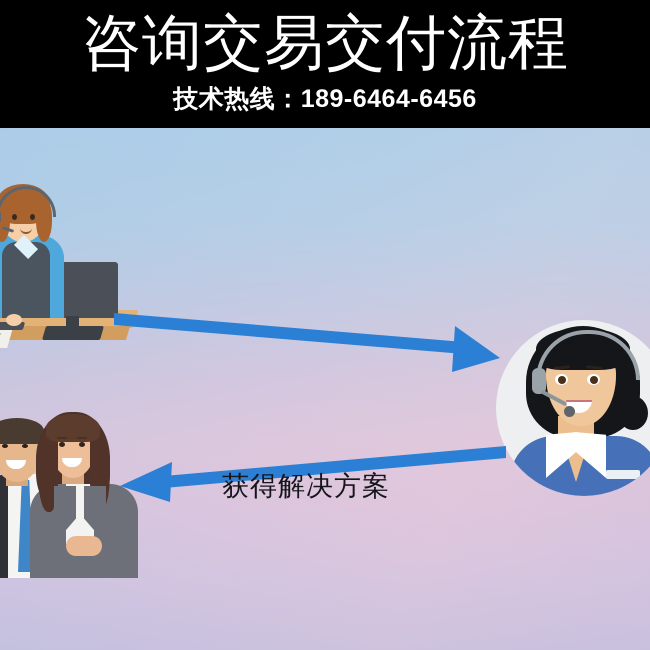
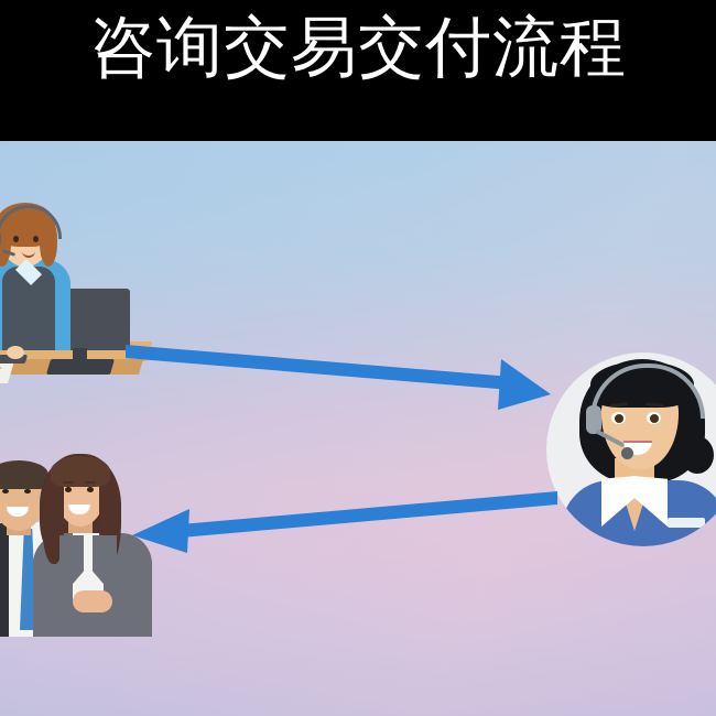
  咨询交易交付流程
- 技术热线：189-6464-6456
- 获得解决方案
